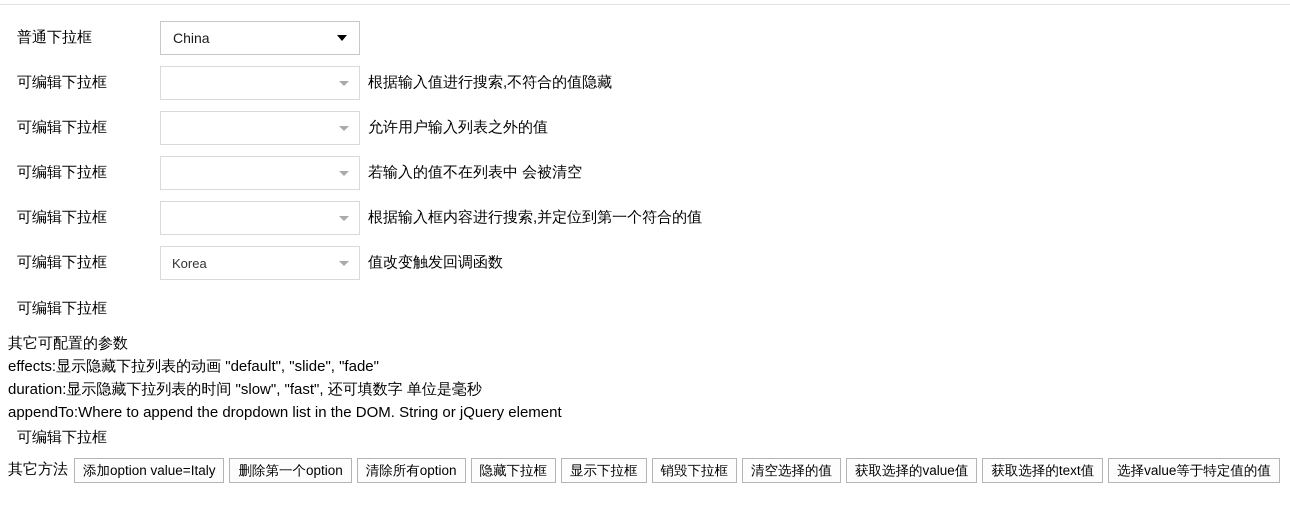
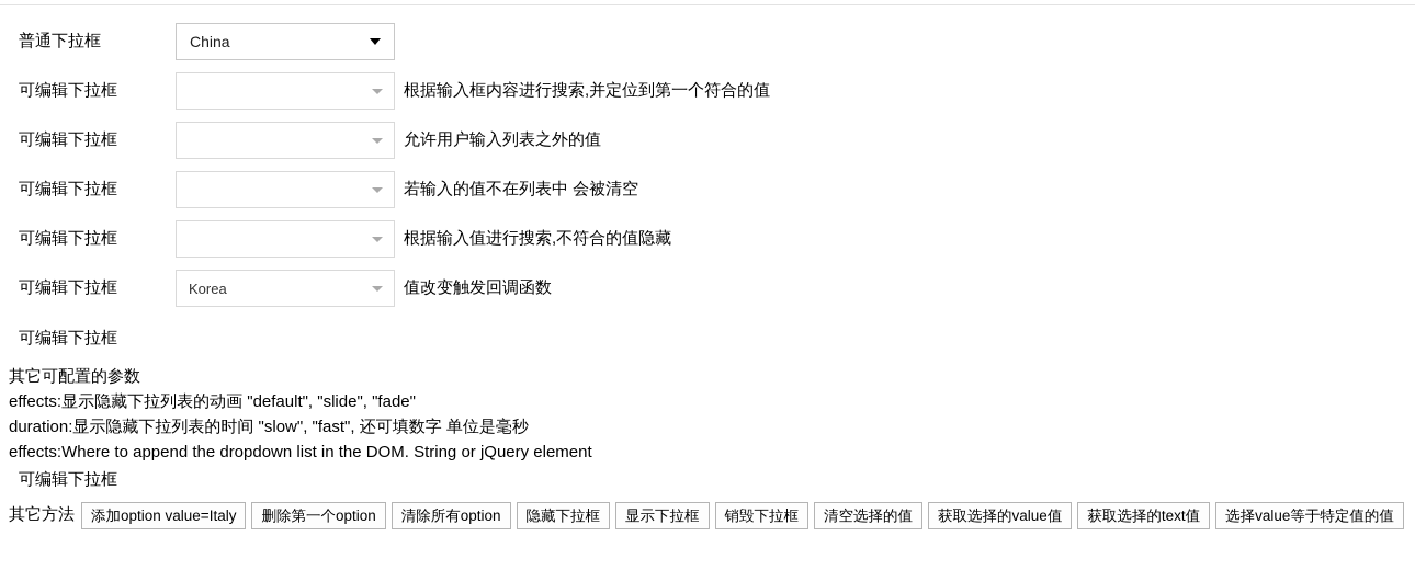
  普通下拉框
  China
  可编辑下拉框
- 根据输入值进行搜索,不符合的值隐藏
+ 根据输入框内容进行搜索,并定位到第一个符合的值
  可编辑下拉框
  允许用户输入列表之外的值
  可编辑下拉框
  若输入的值不在列表中 会被清空
  可编辑下拉框
- 根据输入框内容进行搜索,并定位到第一个符合的值
+ 根据输入值进行搜索,不符合的值隐藏
  可编辑下拉框
  Korea
  值改变触发回调函数
  可编辑下拉框
  其它可配置的参数
  effects:显示隐藏下拉列表的动画 "default", "slide", "fade"
  duration:显示隐藏下拉列表的时间 "slow", "fast", 还可填数字 单位是毫秒
- appendTo:Where to append the dropdown list in the DOM. String or jQuery element
+ effects:Where to append the dropdown list in the DOM. String or jQuery element
  可编辑下拉框
  其它方法
  添加option value=Italy 删除第一个option 清除所有option 隐藏下拉框 显示下拉框 销毁下拉框 清空选择的值 获取选择的value值 获取选择的text值 选择value等于特定值的值
